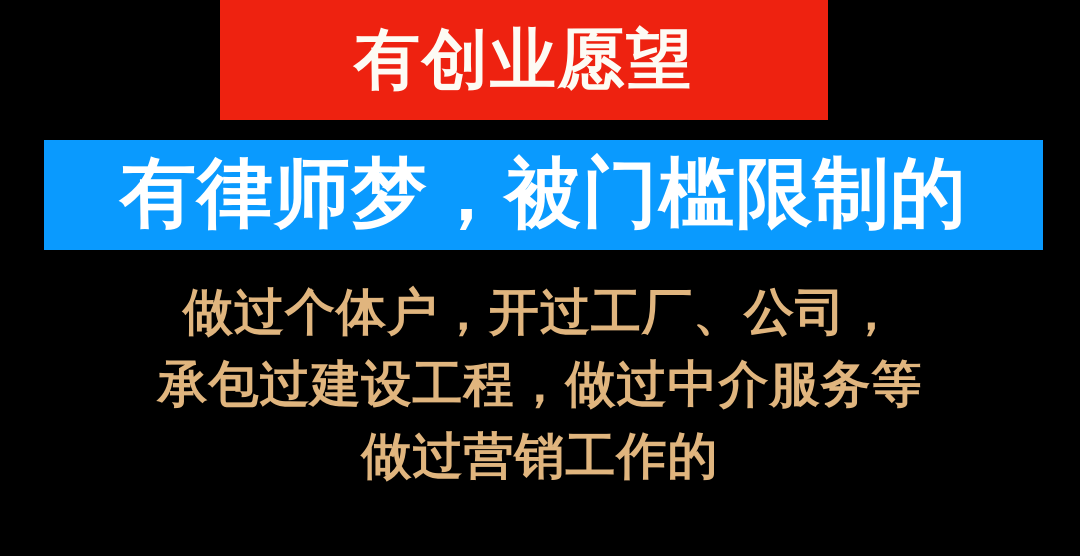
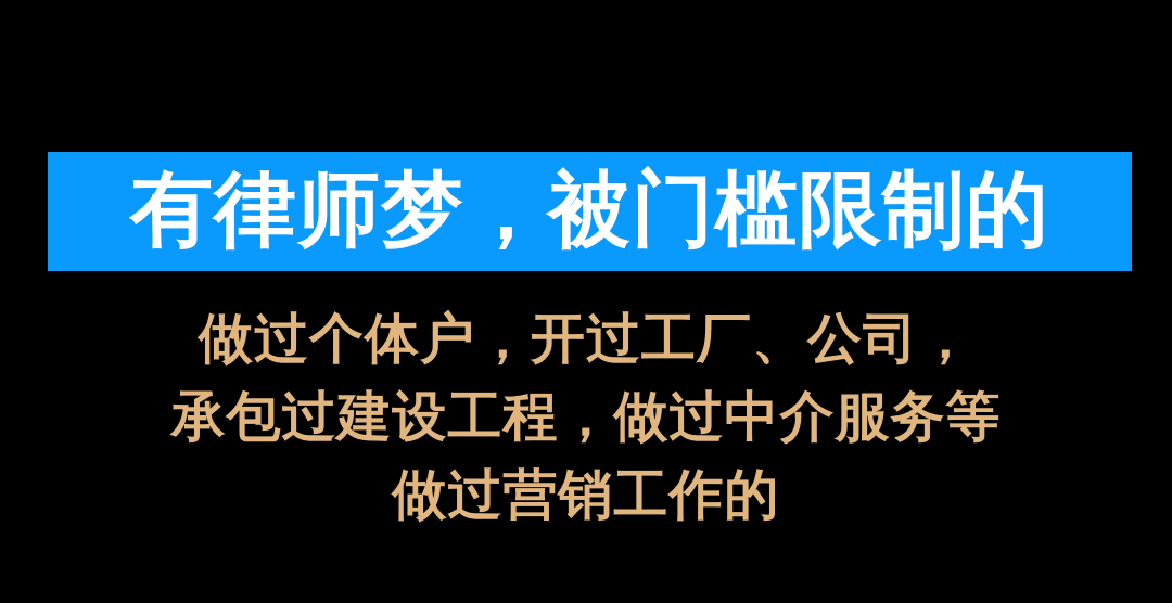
- 有创业愿望
  有律师梦，被门槛限制的
  做过个体户，开过工厂、公司，
  承包过建设工程，做过中介服务等
  做过营销工作的
